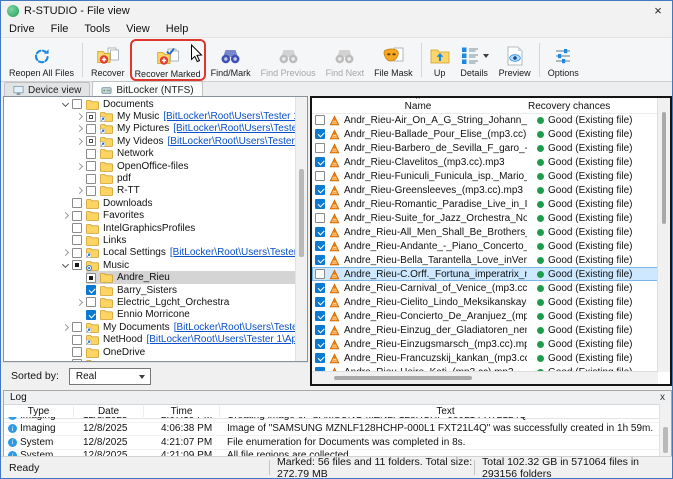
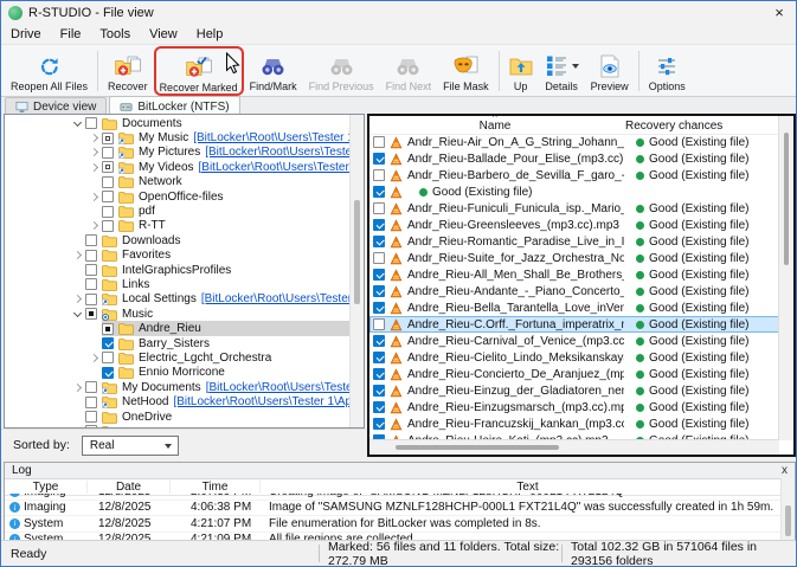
  R-STUDIO - File view
  ×
  Drive
  File
  Tools
  View
  Help
  Reopen All Files
  Recover
  Recover Marked
  Find/Mark
  Find Previous
  Find Next
  File Mask
  Up
  Details
  Preview
  Options
  Device view
  BitLocker (NTFS)
  Documents
  My Music
  [BitLocker\Root\Users\Tester
  My Pictures
  My Videos
  [BitLocker\Root\Users\Tester
  Network
  OpenOffice-files
  pdf
  R-TT
  Downloads
  Favorites
  IntelGraphicsProfiles
  Links
  Local Settings
  Music
  Andre_Rieu
  Barry_Sisters
  Electric_Lgcht_Orchestra
  Ennio Morricone
  My Documents
  NetHood
  OneDrive
  Sorted by:
  Real
  Name
  ^
  Recovery chances
  Andr_Rieu-Air_On_A_G_String_Johann_
  Good (Existing file)
  Andr_Rieu-Ballade_Pour_Elise_(mp3.cc)
  Good (Existing file)
  Andr_Rieu-Barbero_de_Sevilla_F_garo_-
  Good (Existing file)
- Andr_Rieu-Clavelitos_(mp3.cc).mp3
  Good (Existing file)
  Andr_Rieu-Funiculi_Funicula_isp._Mario_
  Good (Existing file)
  Andr_Rieu-Greensleeves_(mp3.cc).mp3
  Good (Existing file)
  Andr_Rieu-Romantic_Paradise_Live_in_I
  Good (Existing file)
  Andr_Rieu-Suite_for_Jazz_Orchestra_No
  Good (Existing file)
  Andre_Rieu-All_Men_Shall_Be_Brothers
  Good (Existing file)
  Andre_Rieu-Andante_-_Piano_Concerto_
  Good (Existing file)
  Andre_Rieu-Bella_Tarantella_Love_inVen
  Good (Existing file)
  Andre_Rieu-C.Orff._Fortuna_imperatrix_
  Good (Existing file)
  Andre_Rieu-Carnival_of_Venice_(mp3.cc
  Good (Existing file)
  Andre_Rieu-Cielito_Lindo_Meksikanskay
  Good (Existing file)
  Andre_Rieu-Concierto_De_Aranjuez_(mp
  Good (Existing file)
  Andre_Rieu-Einzug_der_Gladiatoren_ne
  Good (Existing file)
  Andre_Rieu-Einzugsmarsch_(mp3.cc).mp
  Good (Existing file)
  Andre_Rieu-Francuzskij_kankan_(mp3.c
  Good (Existing file)
  Log
  x
  Type
  Date
  Time
  Text
  i
  Imaging
  12/8/2025
  4:06:38 PM
  Image of "SAMSUNG MZNLF128HCHP-000L1 FXT21L4Q" was successfully created in 1h 59m.
  i
  System
  12/8/2025
  4:21:07 PM
- File enumeration for Documents was completed in 8s.
+ File enumeration for BitLocker was completed in 8s.
  Ready
  Marked: 56 files and 11 folders. Total size: 272.79 MB
  Total 102.32 GB in 571064 files in 293156 folders
